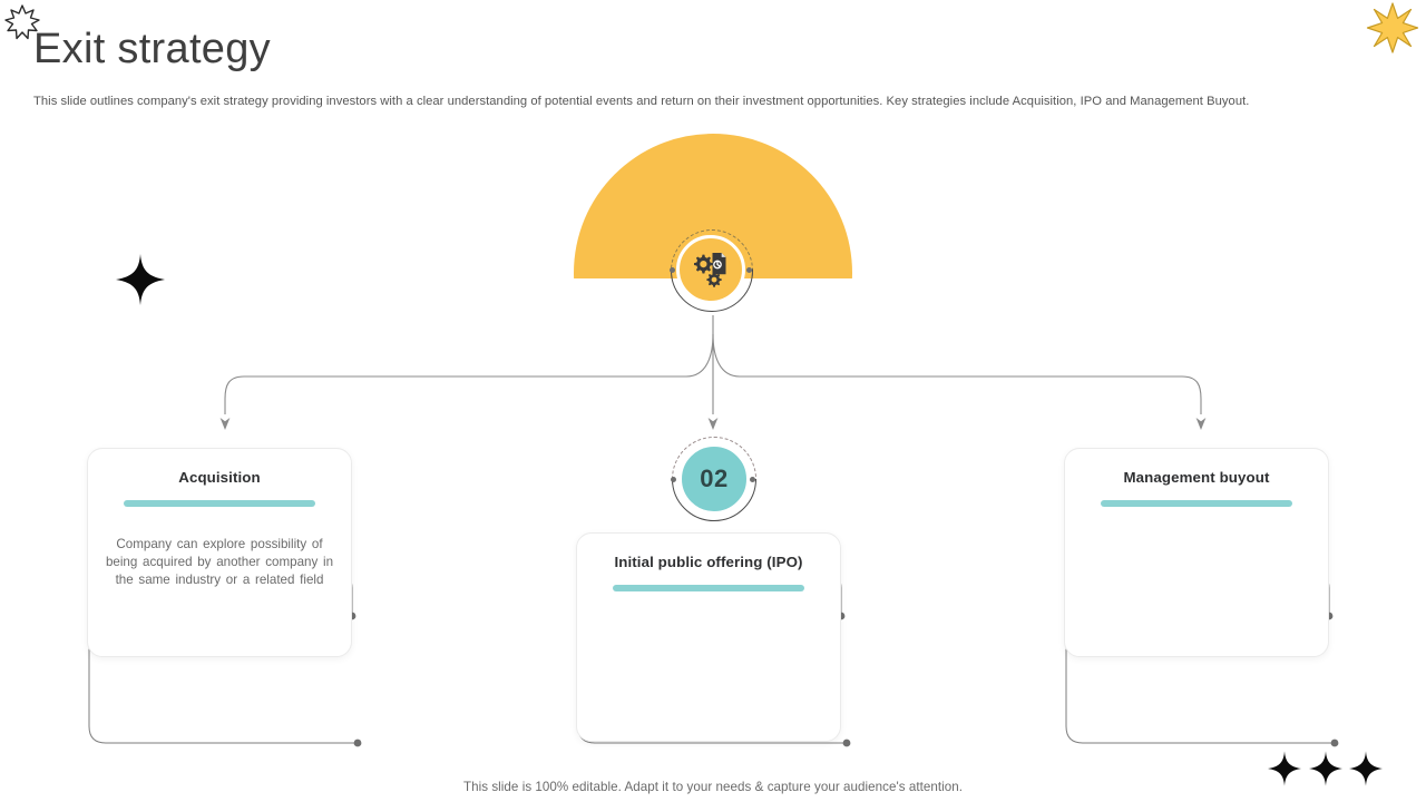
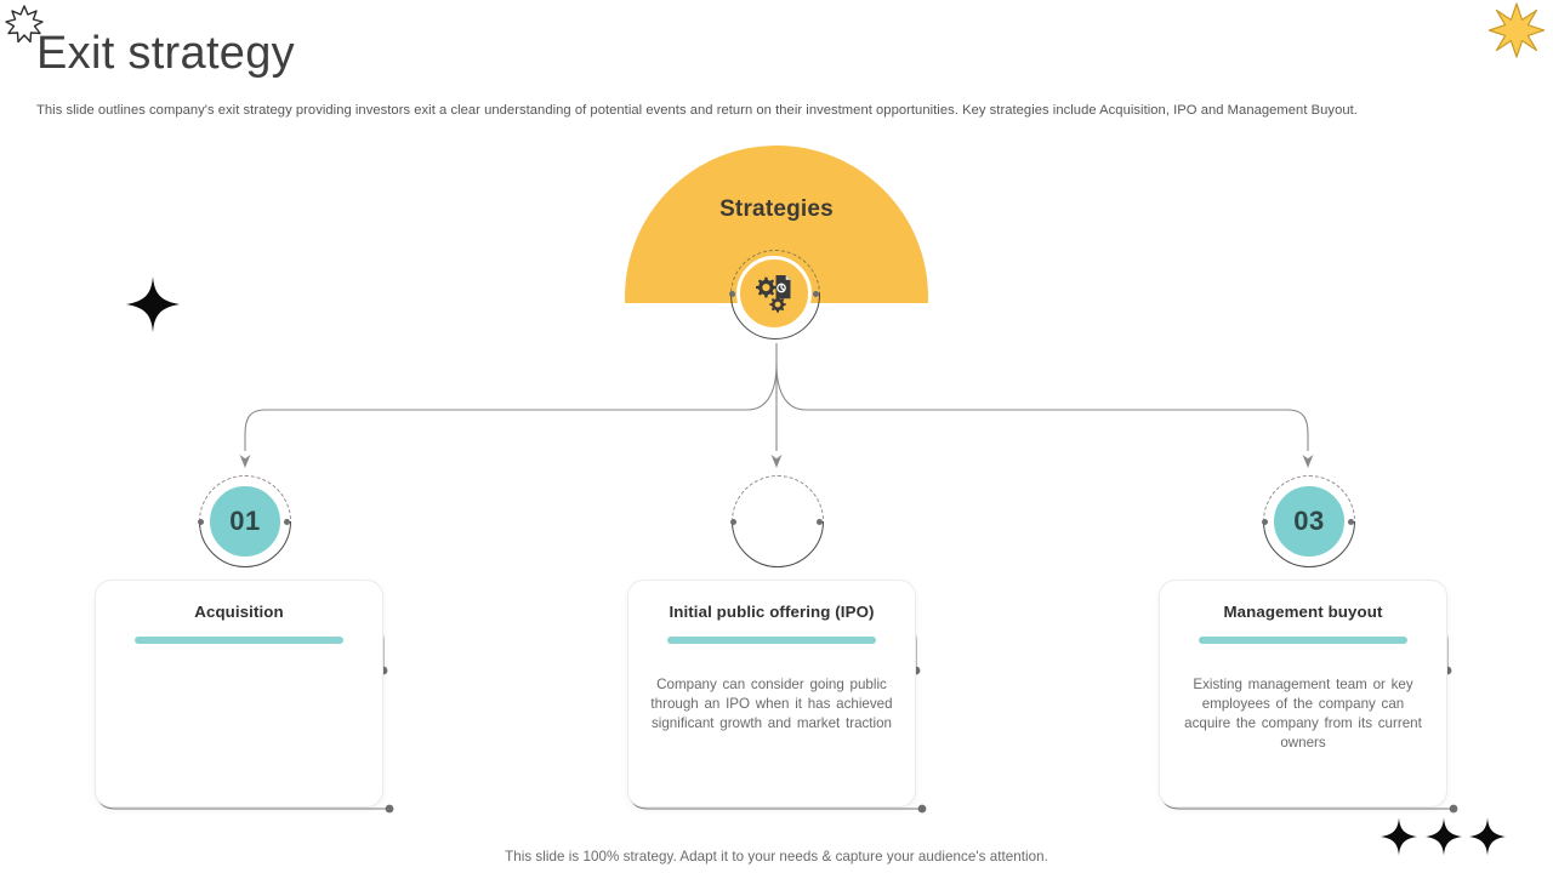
  Exit strategy
- This slide outlines company's exit strategy providing investors with a clear understanding of potential events and return on their investment opportunities. Key strategies include Acquisition, IPO and Management Buyout.
+ This slide outlines company's exit strategy providing investors exit a clear understanding of potential events and return on their investment opportunities. Key strategies include Acquisition, IPO and Management Buyout.
+ Strategies
+ 01
  Acquisition
- Company can explore possibility of being acquired by another company in the same industry or a related field
- 02
  Initial public offering (IPO)
+ Company can consider going public through an IPO when it has achieved significant growth and market traction
+ 03
  Management buyout
+ Existing management team or key employees of the company can acquire the company from its current owners
- This slide is 100% editable. Adapt it to your needs & capture your audience's attention.
+ This slide is 100% strategy. Adapt it to your needs & capture your audience's attention.
